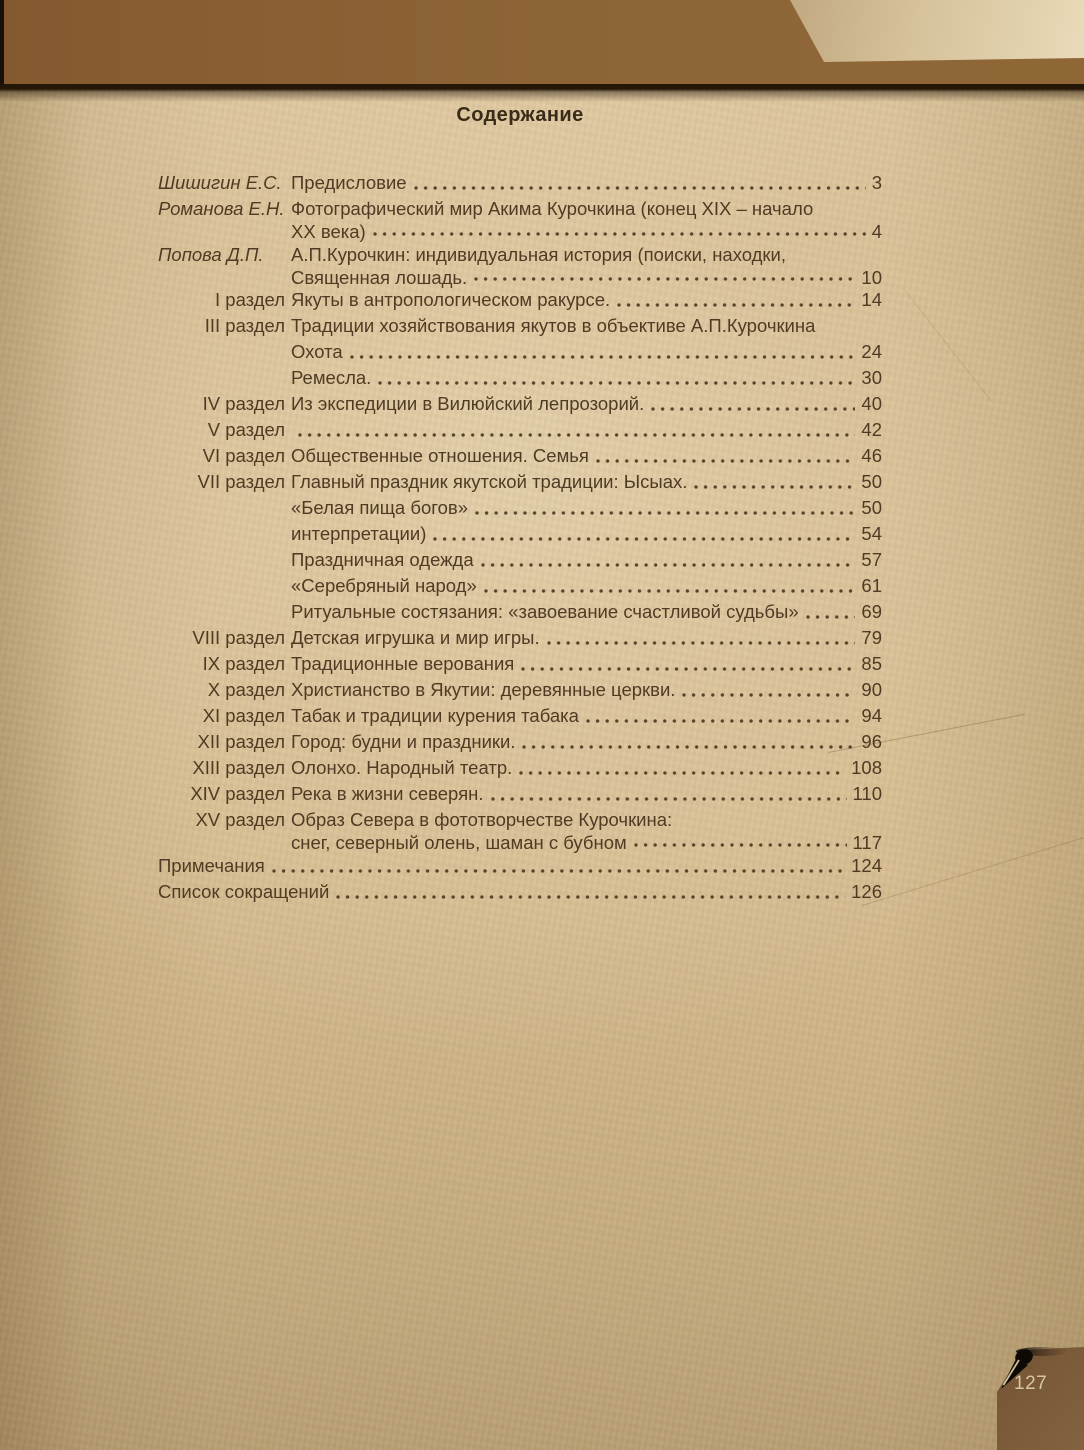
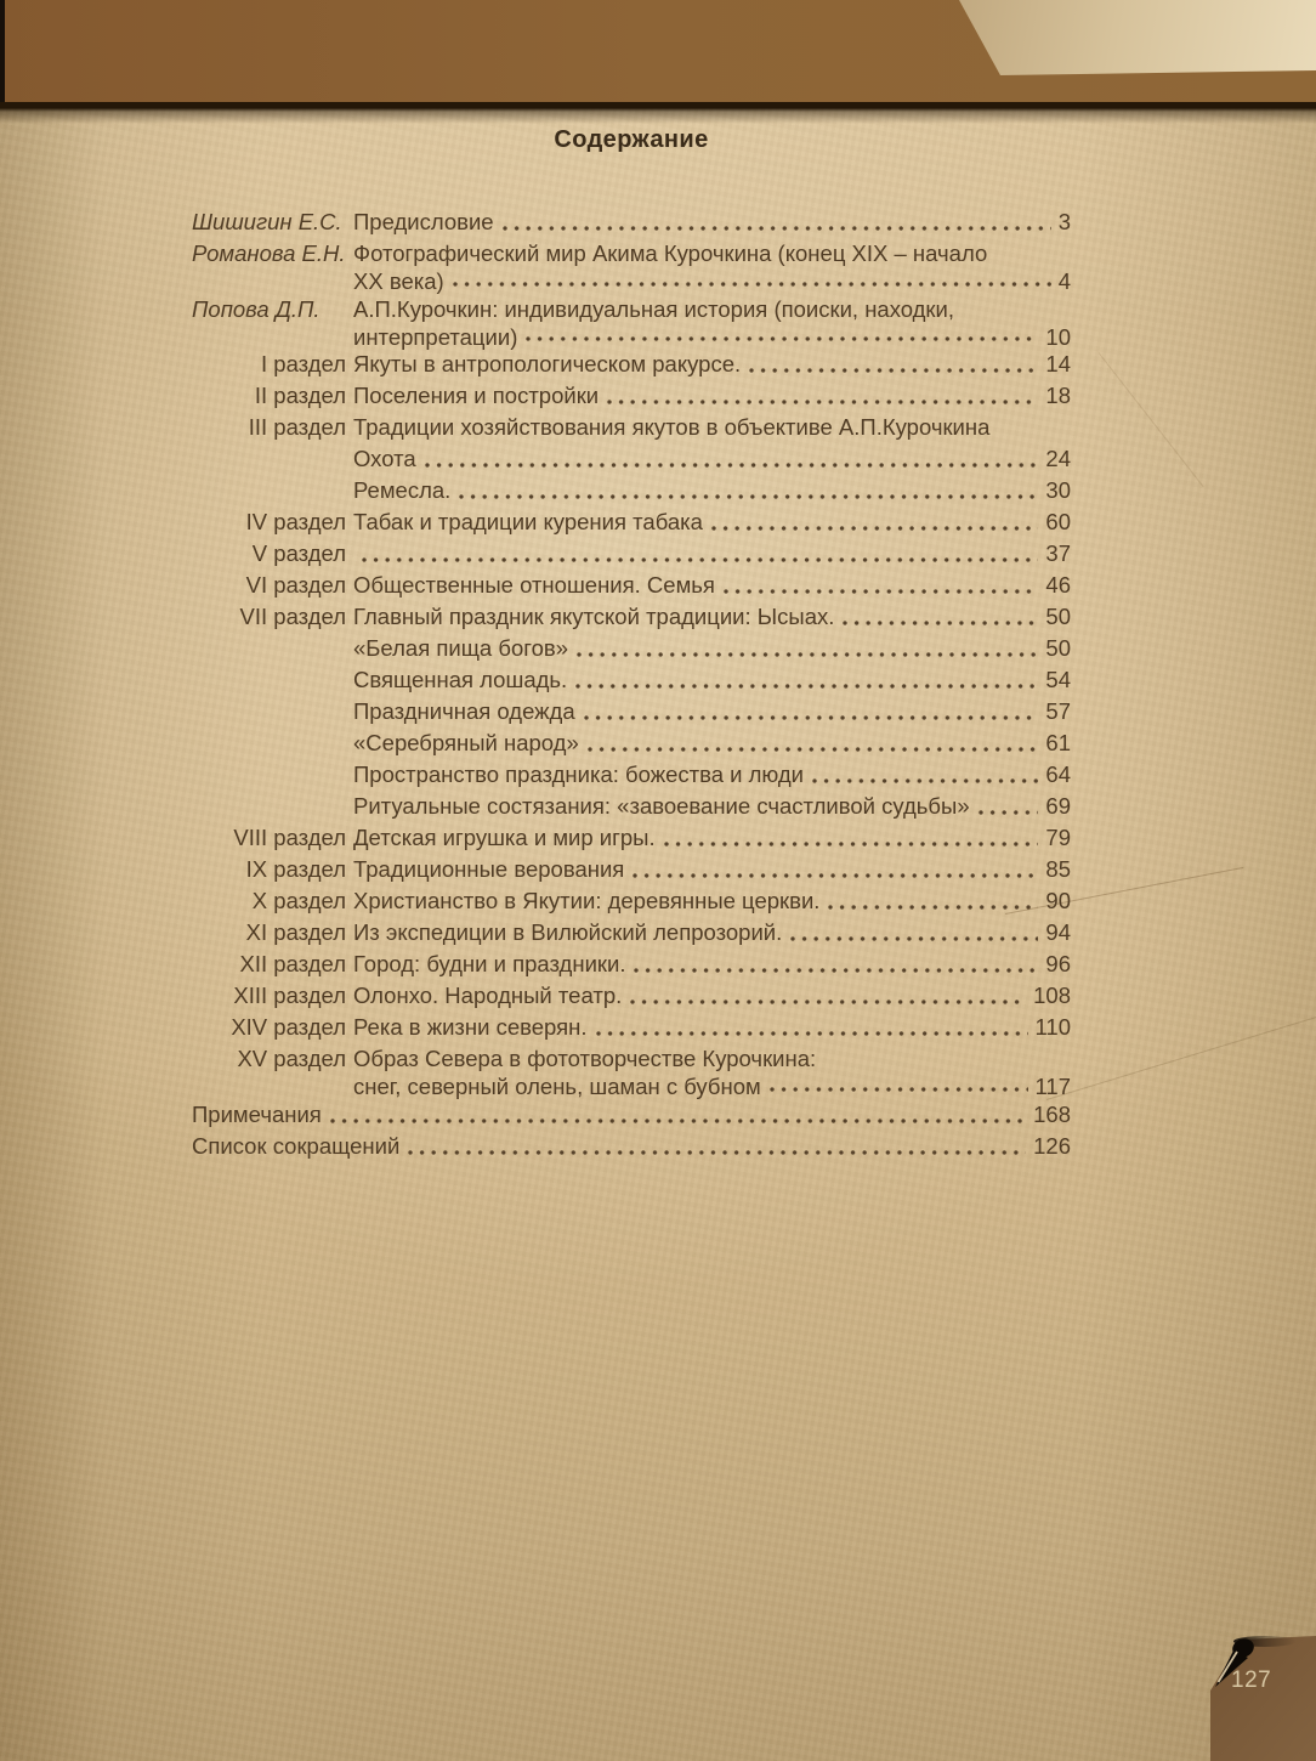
  Содержание
  Шишигин Е.С.
  Предисловие
  3
  Романова Е.Н.
  Фотографический мир Акима Курочкина (конец XIX – начало
  XX века)
  4
  Попова Д.П.
  А.П.Курочкин: индивидуальная история (поиски, находки,
- Священная лошадь.
+ интерпретации)
  10
  I раздел
  Якуты в антропологическом ракурсе.
  14
+ II раздел
+ Поселения и постройки
+ 18
  III раздел
  Традиции хозяйствования якутов в объективе А.П.Курочкина
  Охота
  24
  Ремесла.
  30
  IV раздел
- Из экспедиции в Вилюйский лепрозорий.
+ Табак и традиции курения табака
- 40
+ 60
  V раздел
- 42
+ 37
  VI раздел
  Общественные отношения. Семья
  46
  VII раздел
  Главный праздник якутской традиции: Ысыах.
  50
  «Белая пища богов»
  50
- интерпретации)
+ Священная лошадь.
  54
  Праздничная одежда
  57
  «Серебряный народ»
  61
+ Пространство праздника: божества и люди
+ 64
  Ритуальные состязания: «завоевание счастливой судьбы»
  69
  VIII раздел
  Детская игрушка и мир игры.
  79
  IX раздел
  Традиционные верования
  85
  X раздел
  Христианство в Якутии: деревянные церкви.
  90
  XI раздел
- Табак и традиции курения табака
+ Из экспедиции в Вилюйский лепрозорий.
  94
  XII раздел
  Город: будни и праздники.
  96
  XIII раздел
  Олонхо. Народный театр.
  108
  XIV раздел
  Река в жизни северян.
  110
  XV раздел
  Образ Севера в фототворчестве Курочкина:
  снег, северный олень, шаман с бубном
  117
  Примечания
- 124
+ 168
  Список сокращений
  126
  127
